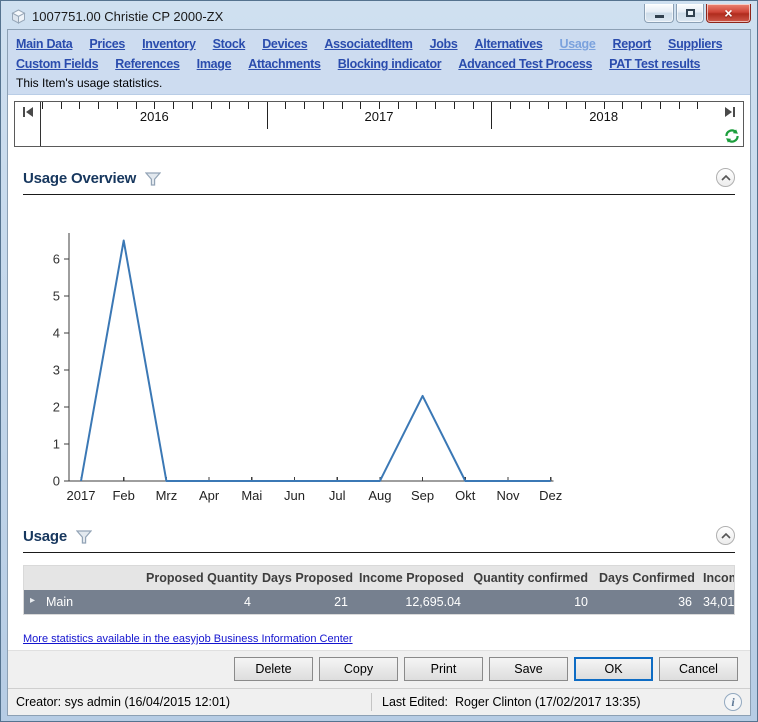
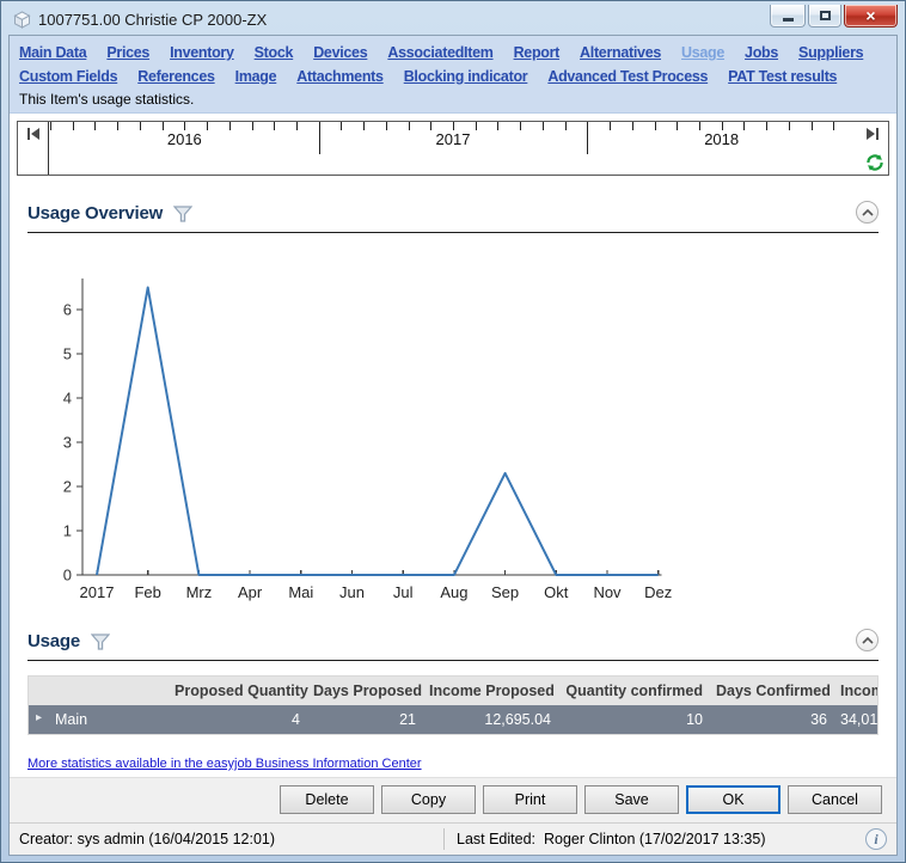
  1007751.00 Christie CP 2000-ZX
  ×
  Main Data
  Prices
  Inventory
  Stock
  Devices
  AssociatedItem
- Jobs
+ Report
  Alternatives
  Usage
- Report
+ Jobs
  Suppliers
  Custom Fields
  References
  Image
  Attachments
  Blocking indicator
  Advanced Test Process
  PAT Test results
  This Item's usage statistics.
  2016
  2017
  2018
  Usage Overview
  0
  1
  2
  3
  4
  5
  6
  2017
  Feb
  Mrz
  Apr
  Mai
  Jun
  Jul
  Aug
  Sep
  Okt
  Nov
  Dez
  Usage
  Proposed Quantity
  Days Proposed
  Income Proposed
  Quantity confirmed
  Days Confirmed
  ▸
  Main
  4
  21
  12,695.04
  10
  36
  More statistics available in the easyjob Business Information Center
  Delete
  Copy
  Print
  Save
  OK
  Cancel
  Creator: sys admin (16/04/2015 12:01)
  Last Edited: Roger Clinton (17/02/2017 13:35)
  i
